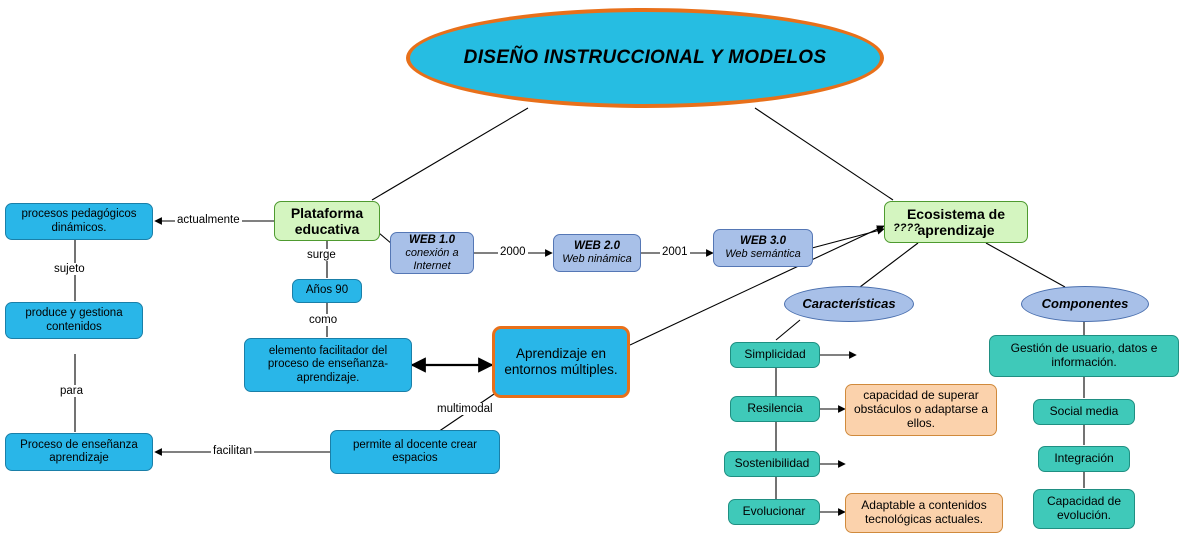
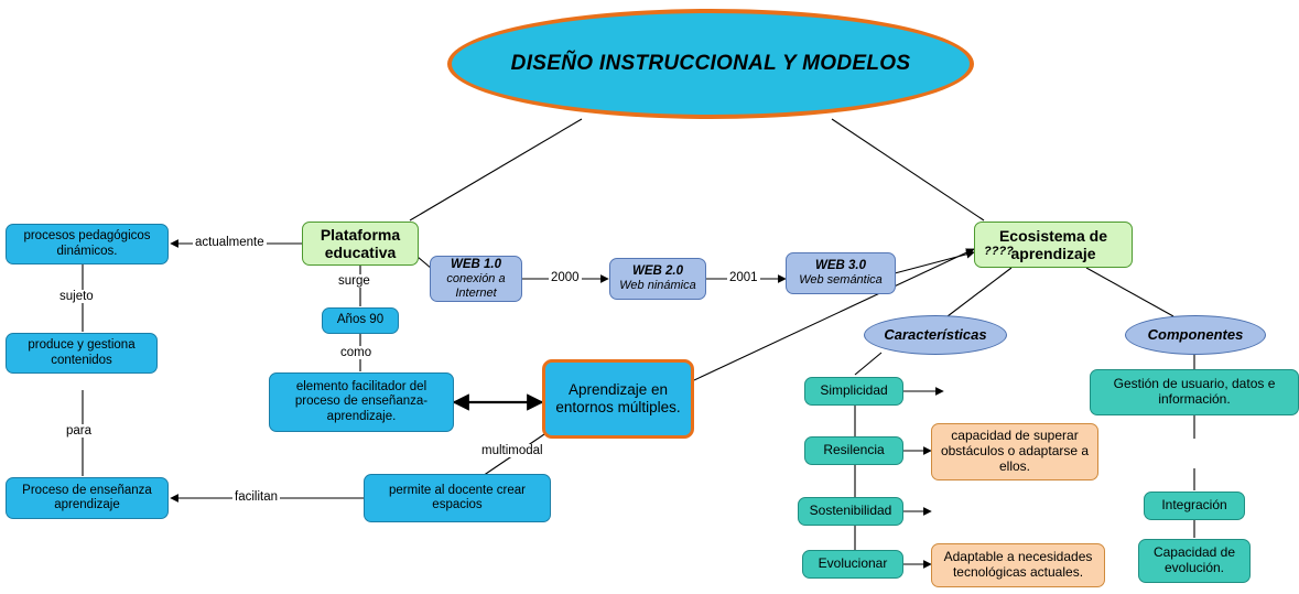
  DISEÑO INSTRUCCIONAL Y MODELOS
  Plataforma educativa
  procesos pedagógicos dinámicos.
  produce y gestiona contenidos
  Proceso de enseñanza aprendizaje
  Años 90
  elemento facilitador del proceso de enseñanza-aprendizaje.
  Aprendizaje en entornos múltiples.
  permite al docente crear espacios
  WEB 1.0
  conexión a Internet
  WEB 2.0
  Web ninámica
  WEB 3.0
  Web semántica
  Ecosistema de aprendizaje
  Características
  Componentes
  Simplicidad
  Resilencia
  Sostenibilidad
  Evolucionar
  capacidad de superar obstáculos o adaptarse a ellos.
- Adaptable a contenidos tecnológicas actuales.
+ Adaptable a necesidades tecnológicas actuales.
  Gestión de usuario, datos e información.
- Social media
  Integración
  Capacidad de evolución.
  actualmente
  sujeto
  para
  surge
  como
  2000
  2001
  multimodal
  facilitan
  ????
